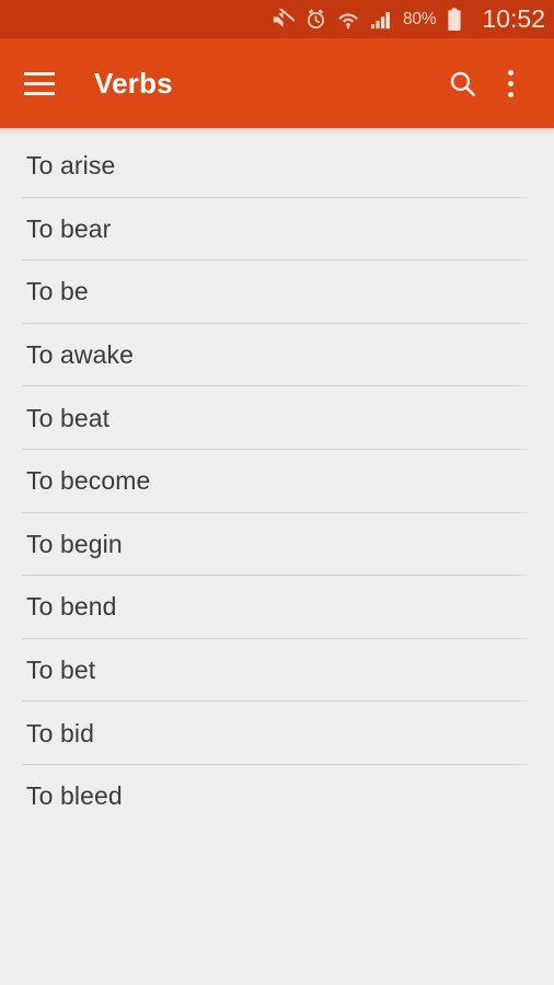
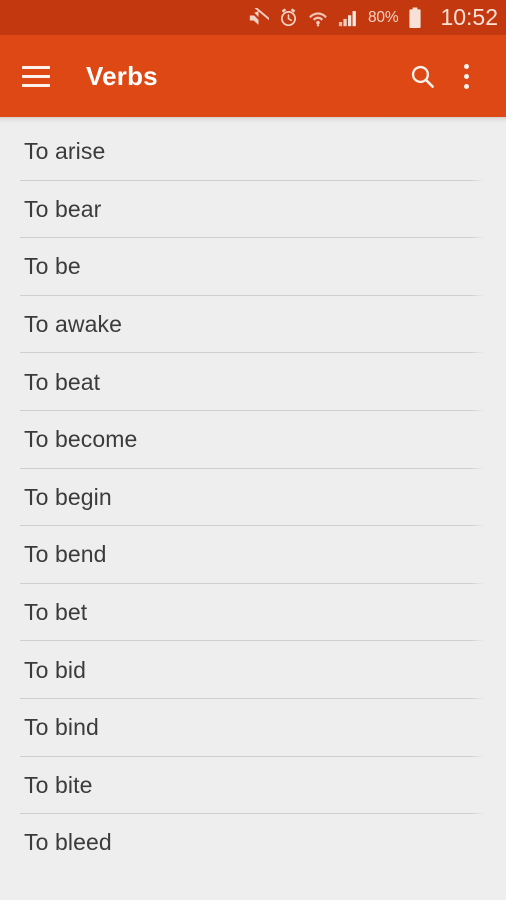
  80%
  10:52
  Verbs
  To arise
  To bear
  To be
  To awake
  To beat
  To become
  To begin
  To bend
  To bet
  To bid
+ To bind
+ To bite
  To bleed
